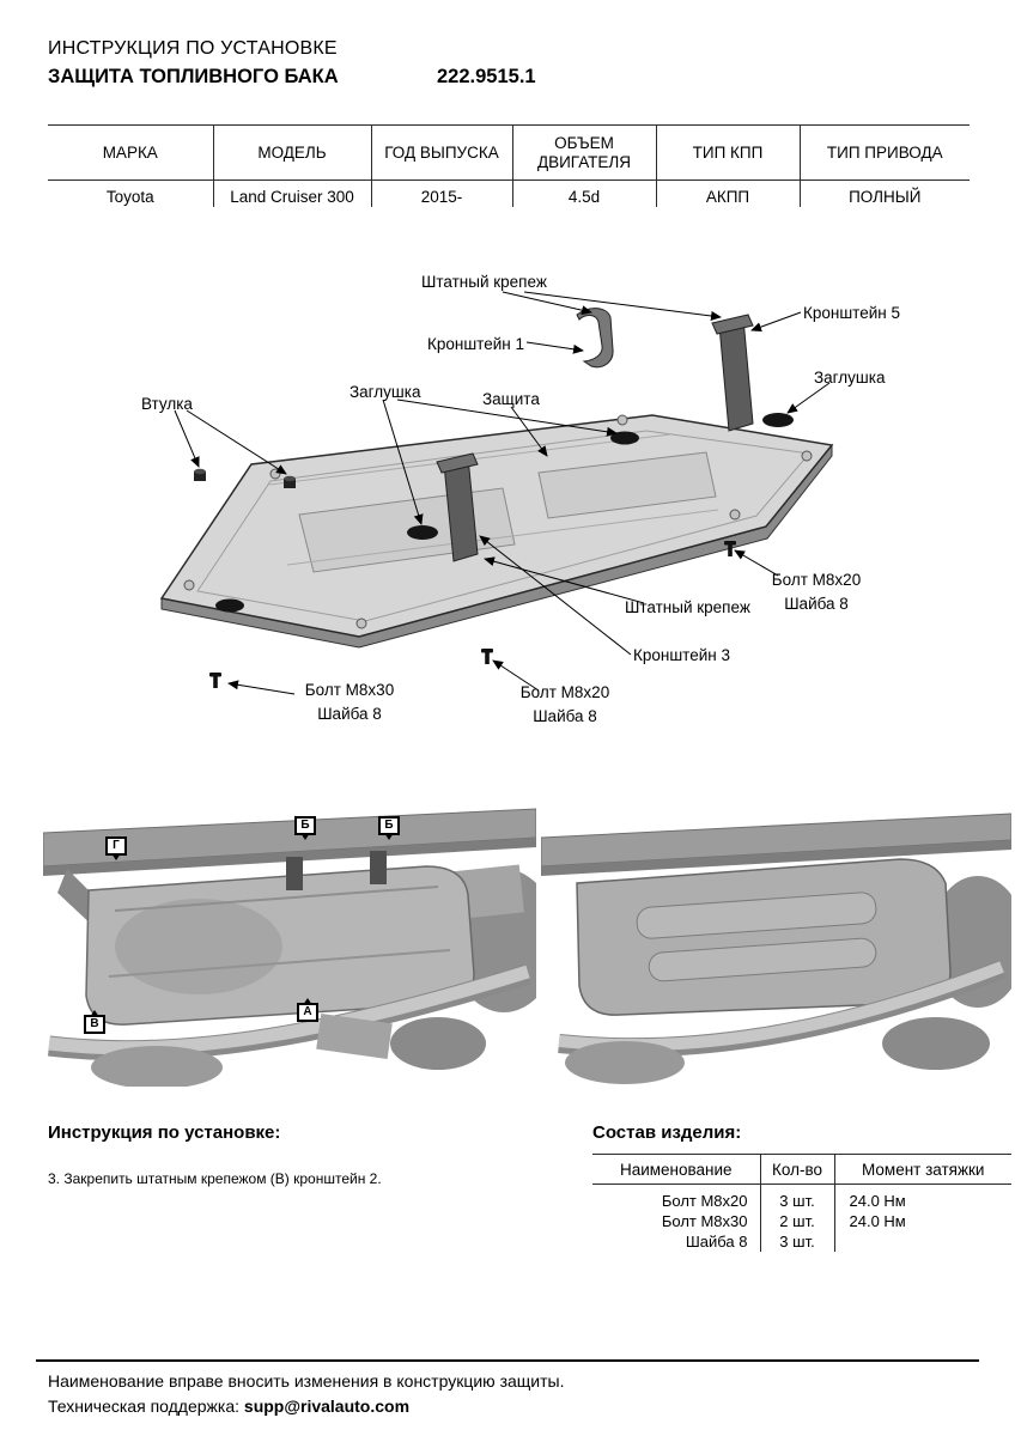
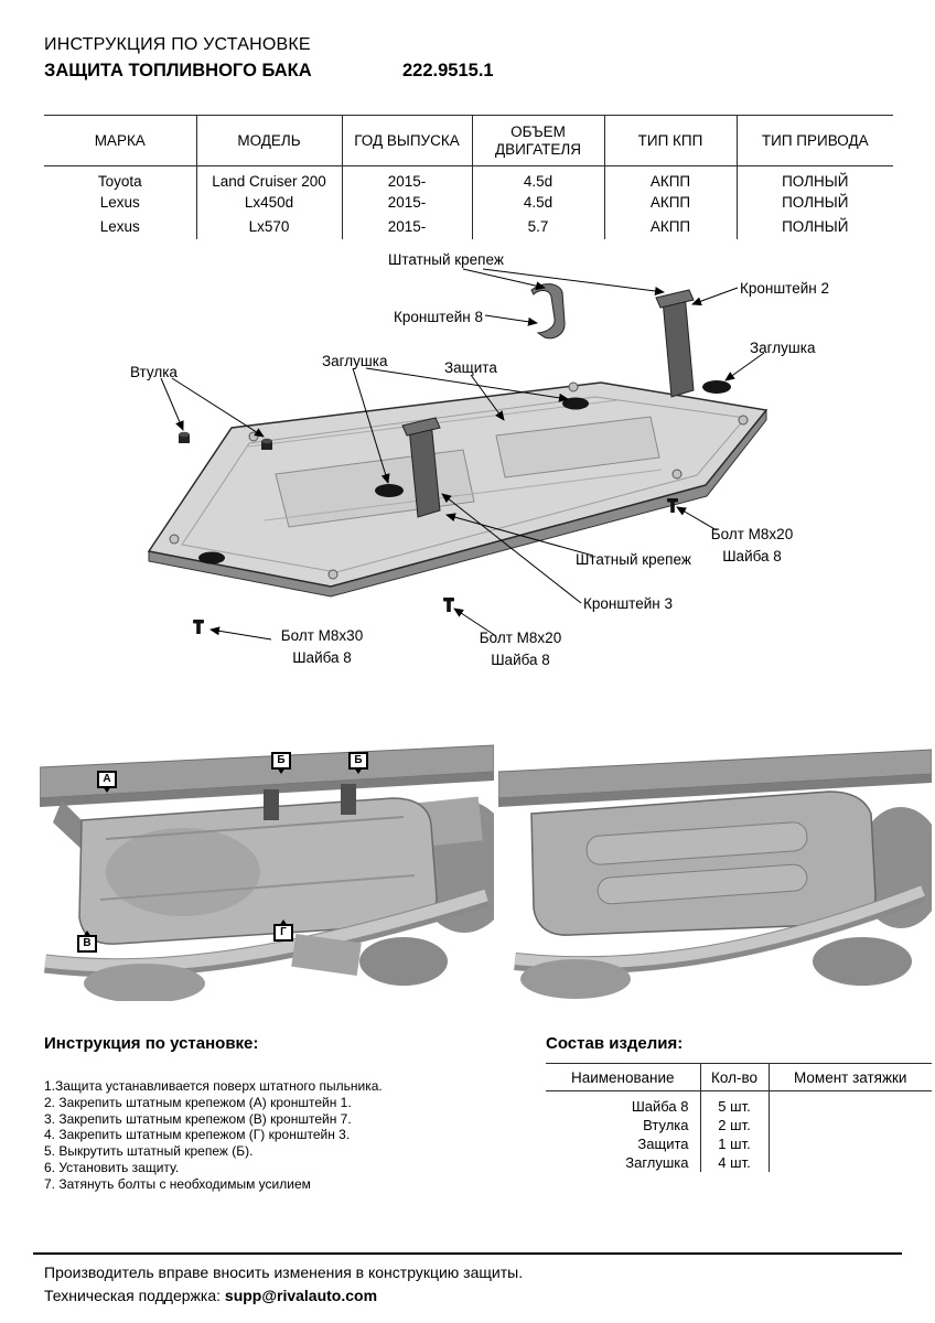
  ИНСТРУКЦИЯ ПО УСТАНОВКЕ
  ЗАЩИТА ТОПЛИВНОГО БАКА
  222.9515.1
  МАРКА	МОДЕЛЬ	ГОД ВЫПУСКА	ОБЪЕМ ДВИГАТЕЛЯ	ТИП КПП	ТИП ПРИВОДА
- Toyota	Land Cruiser 300	2015-	4.5d	АКПП	ПОЛНЫЙ
+ Toyota	Land Cruiser 200	2015-	4.5d	АКПП	ПОЛНЫЙ
+ Lexus	Lx450d	2015-	4.5d	АКПП	ПОЛНЫЙ
+ Lexus	Lx570	2015-	5.7	АКПП	ПОЛНЫЙ
  Штатный крепеж
- Кронштейн 1
+ Кронштейн 8
- Кронштейн 5
+ Кронштейн 2
  Заглушка
  Втулка
  Заглушка
  Защита
  Штатный крепеж
  Кронштейн 3
  Болт М8х20
  Шайба 8
  Болт М8х30
  Шайба 8
  Болт М8х20
  Шайба 8
- Г
+ А
  Б
  Б
  В
- А
+ Г
  Инструкция по установке:
+ 1.Защита устанавливается поверх штатного пыльника.
+ 2. Закрепить штатным крепежом (А) кронштейн 1.
- 3. Закрепить штатным крепежом (В) кронштейн 2.
+ 3. Закрепить штатным крепежом (В) кронштейн 7.
+ 4. Закрепить штатным крепежом (Г) кронштейн 3.
+ 5. Выкрутить штатный крепеж (Б).
+ 6. Установить защиту.
+ 7. Затянуть болты с необходимым усилием
  Состав изделия:
  Наименование	Кол-во	Момент затяжки
- Болт M8x20	3 шт.	24.0 Нм
- Болт M8x30	2 шт.	24.0 Нм
- Шайба 8	3 шт.
+ Шайба 8	5 шт.
+ Втулка	2 шт.
+ Защита	1 шт.
+ Заглушка	4 шт.
- Наименование вправе вносить изменения в конструкцию защиты.
+ Производитель вправе вносить изменения в конструкцию защиты.
  Техническая поддержка: supp@rivalauto.com
